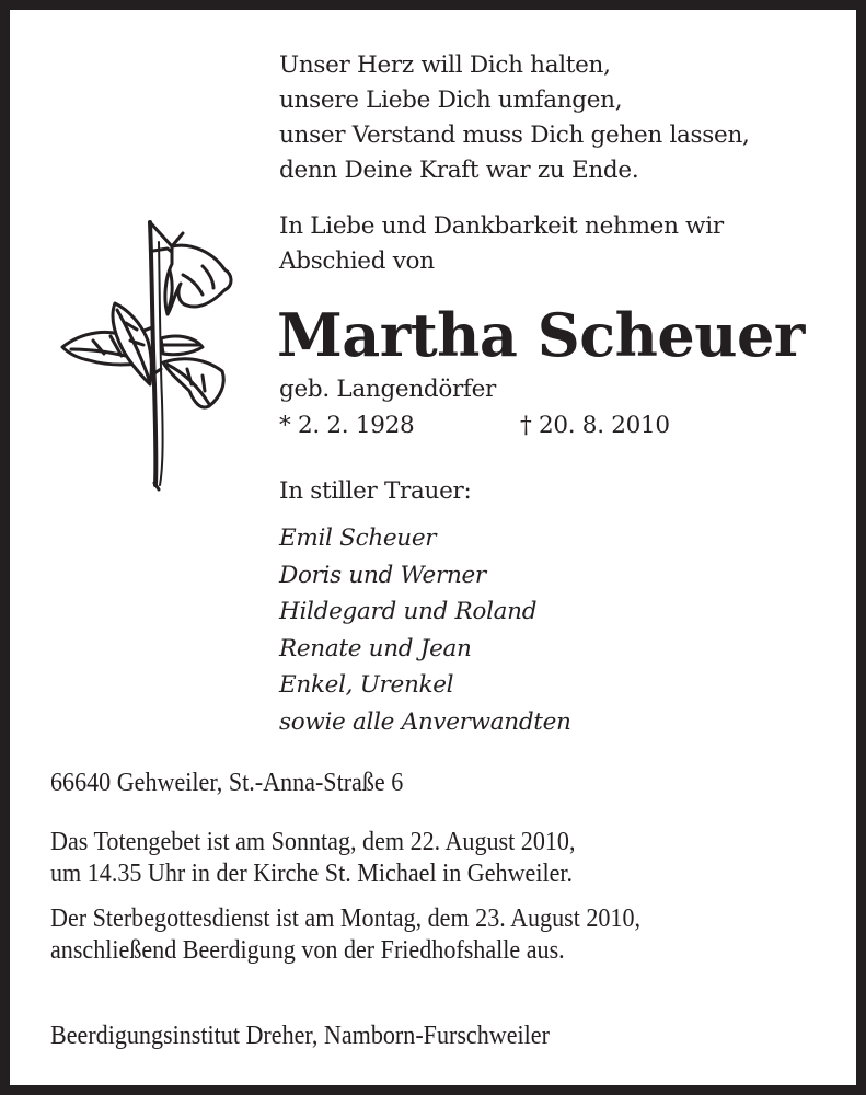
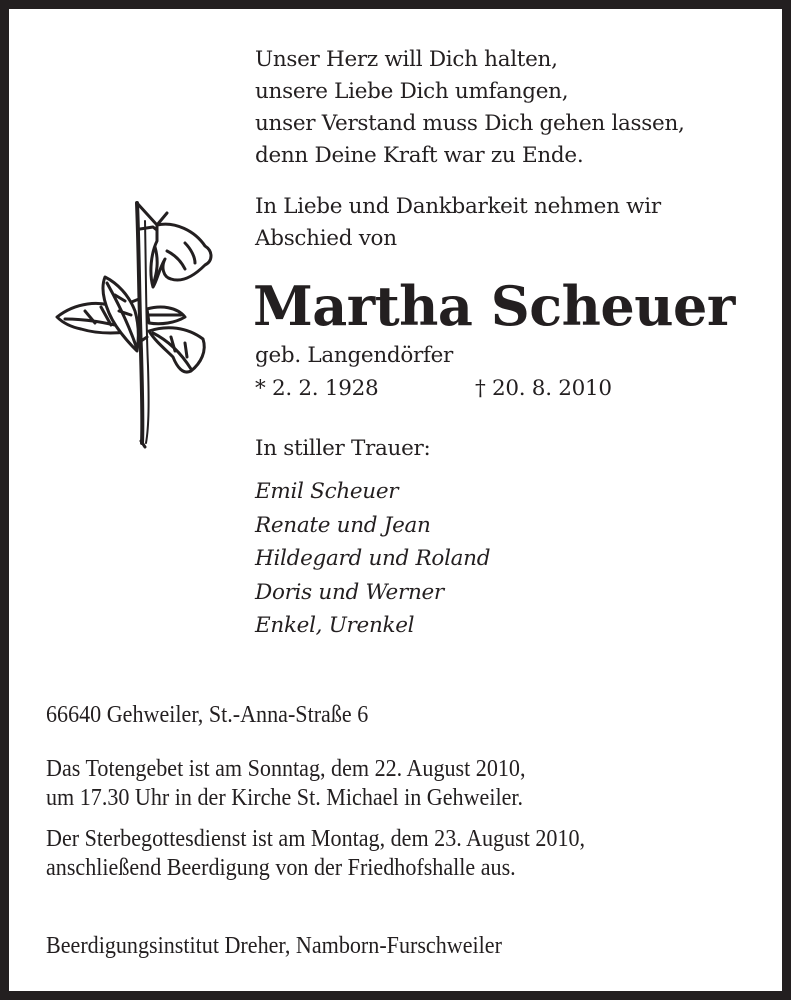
  Unser Herz will Dich halten,
  unsere Liebe Dich umfangen,
  unser Verstand muss Dich gehen lassen,
  denn Deine Kraft war zu Ende.
  In Liebe und Dankbarkeit nehmen wir
  Abschied von
  Martha Scheuer
  geb. Langendörfer
  * 2. 2. 1928
  † 20. 8. 2010
  In stiller Trauer:
  Emil Scheuer
- Doris und Werner
+ Renate und Jean
  Hildegard und Roland
- Renate und Jean
+ Doris und Werner
  Enkel, Urenkel
- sowie alle Anverwandten
  66640 Gehweiler, St.-Anna-Straße 6
  Das Totengebet ist am Sonntag, dem 22. August 2010,
- um 14.35 Uhr in der Kirche St. Michael in Gehweiler.
+ um 17.30 Uhr in der Kirche St. Michael in Gehweiler.
  Der Sterbegottesdienst ist am Montag, dem 23. August 2010,
  anschließend Beerdigung von der Friedhofshalle aus.
  Beerdigungsinstitut Dreher, Namborn-Furschweiler
